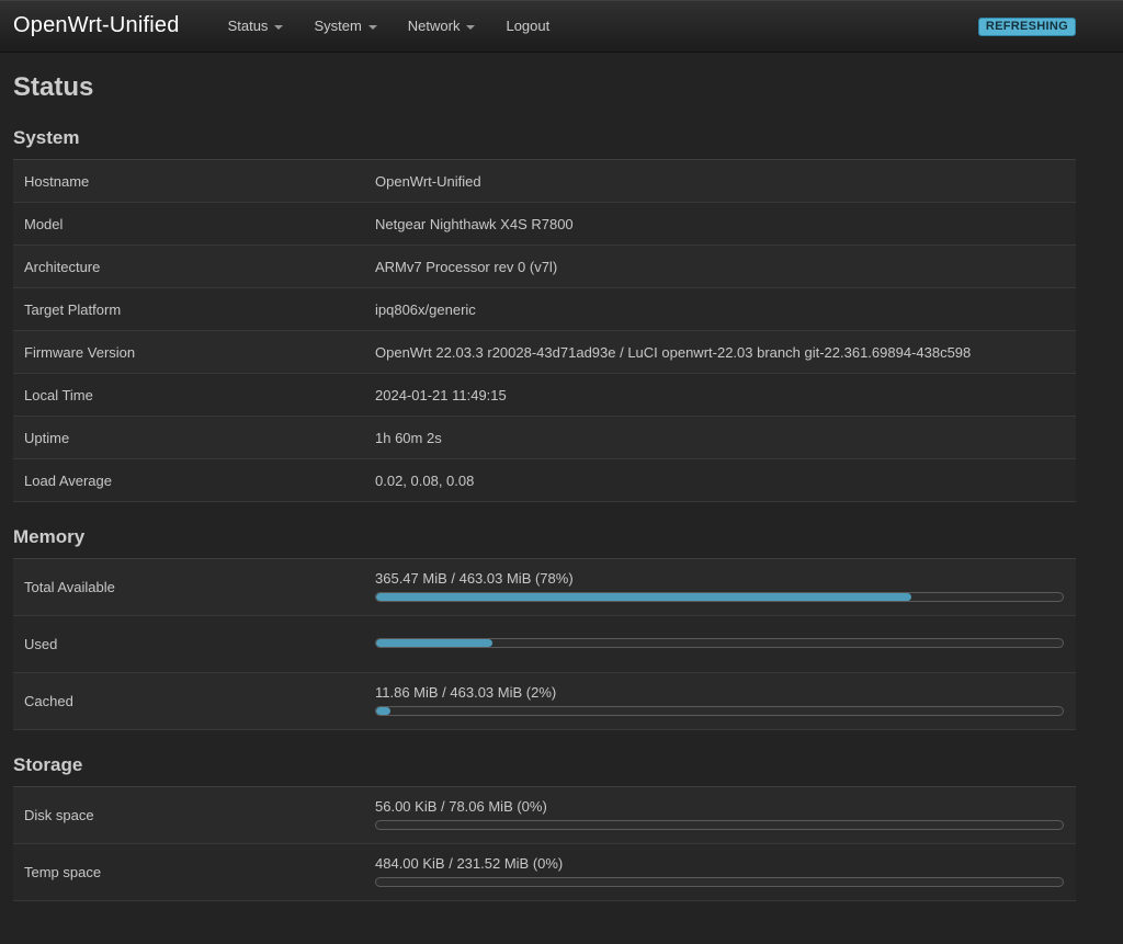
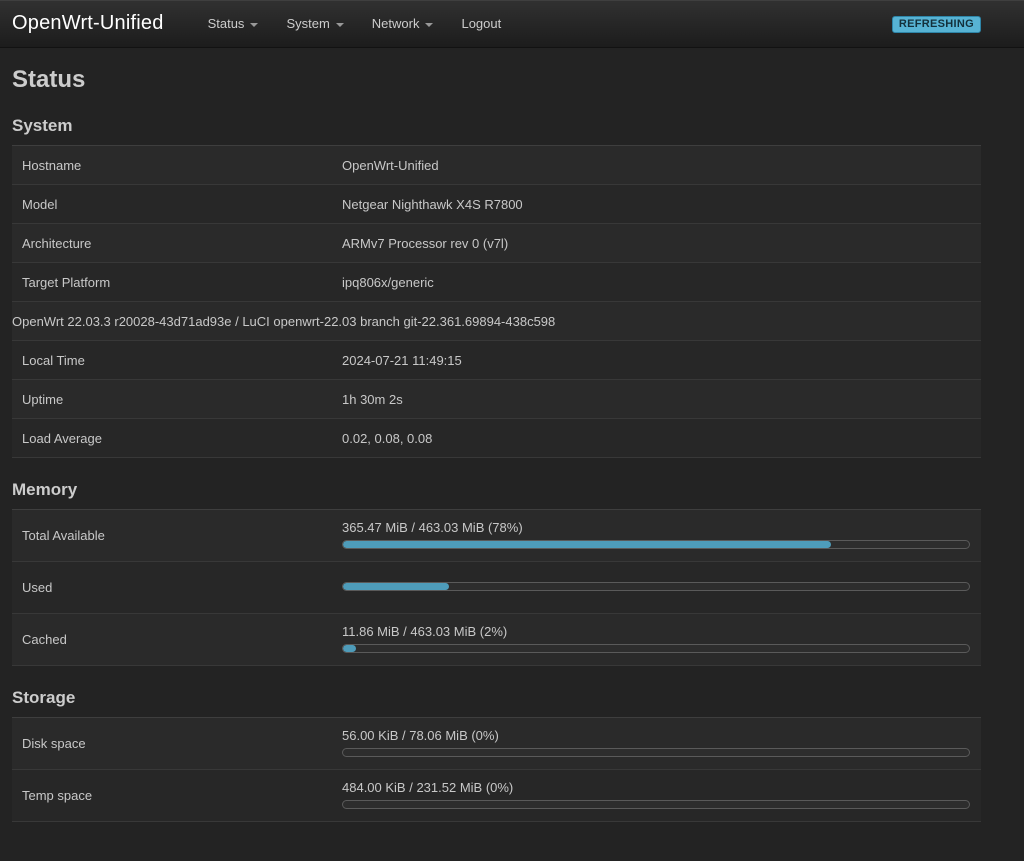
  OpenWrt-Unified
  Status
  System
  Network
  Logout
  REFRESHING
  Status
  System
  Hostname
  OpenWrt-Unified
  Model
  Netgear Nighthawk X4S R7800
  Architecture
  ARMv7 Processor rev 0 (v7l)
  Target Platform
  ipq806x/generic
- Firmware Version
  OpenWrt 22.03.3 r20028-43d71ad93e / LuCI openwrt-22.03 branch git-22.361.69894-438c598
  Local Time
- 2024-01-21 11:49:15
+ 2024-07-21 11:49:15
  Uptime
- 1h 60m 2s
+ 1h 30m 2s
  Load Average
  0.02, 0.08, 0.08
  Memory
  Total Available
  365.47 MiB / 463.03 MiB (78%)
  Used
  Cached
  11.86 MiB / 463.03 MiB (2%)
  Storage
  Disk space
  56.00 KiB / 78.06 MiB (0%)
  Temp space
  484.00 KiB / 231.52 MiB (0%)
